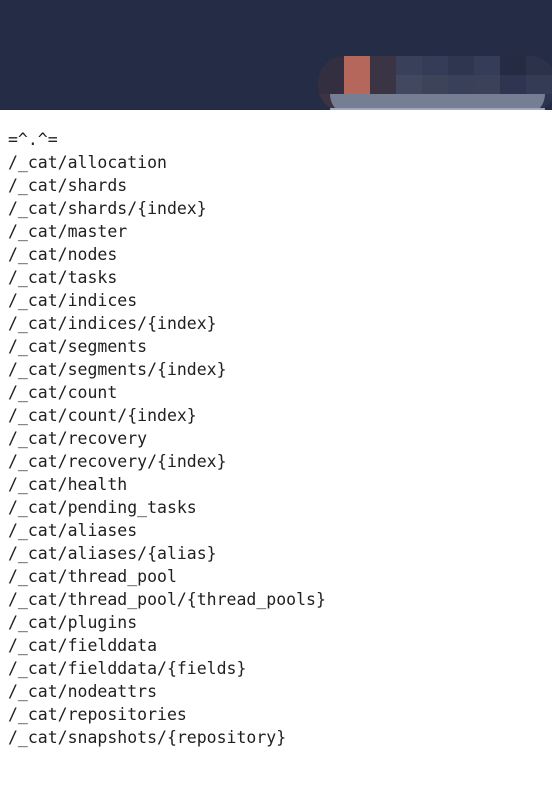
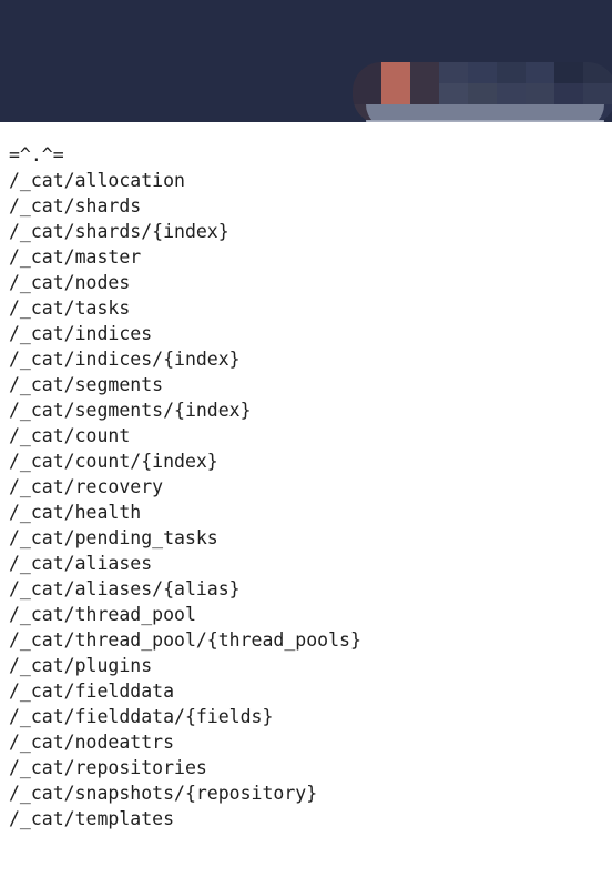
  =^.^=
  /_cat/allocation
  /_cat/shards
  /_cat/shards/{index}
  /_cat/master
  /_cat/nodes
  /_cat/tasks
  /_cat/indices
  /_cat/indices/{index}
  /_cat/segments
  /_cat/segments/{index}
  /_cat/count
  /_cat/count/{index}
  /_cat/recovery
- /_cat/recovery/{index}
  /_cat/health
  /_cat/pending_tasks
  /_cat/aliases
  /_cat/aliases/{alias}
  /_cat/thread_pool
  /_cat/thread_pool/{thread_pools}
  /_cat/plugins
  /_cat/fielddata
  /_cat/fielddata/{fields}
  /_cat/nodeattrs
  /_cat/repositories
  /_cat/snapshots/{repository}
+ /_cat/templates
